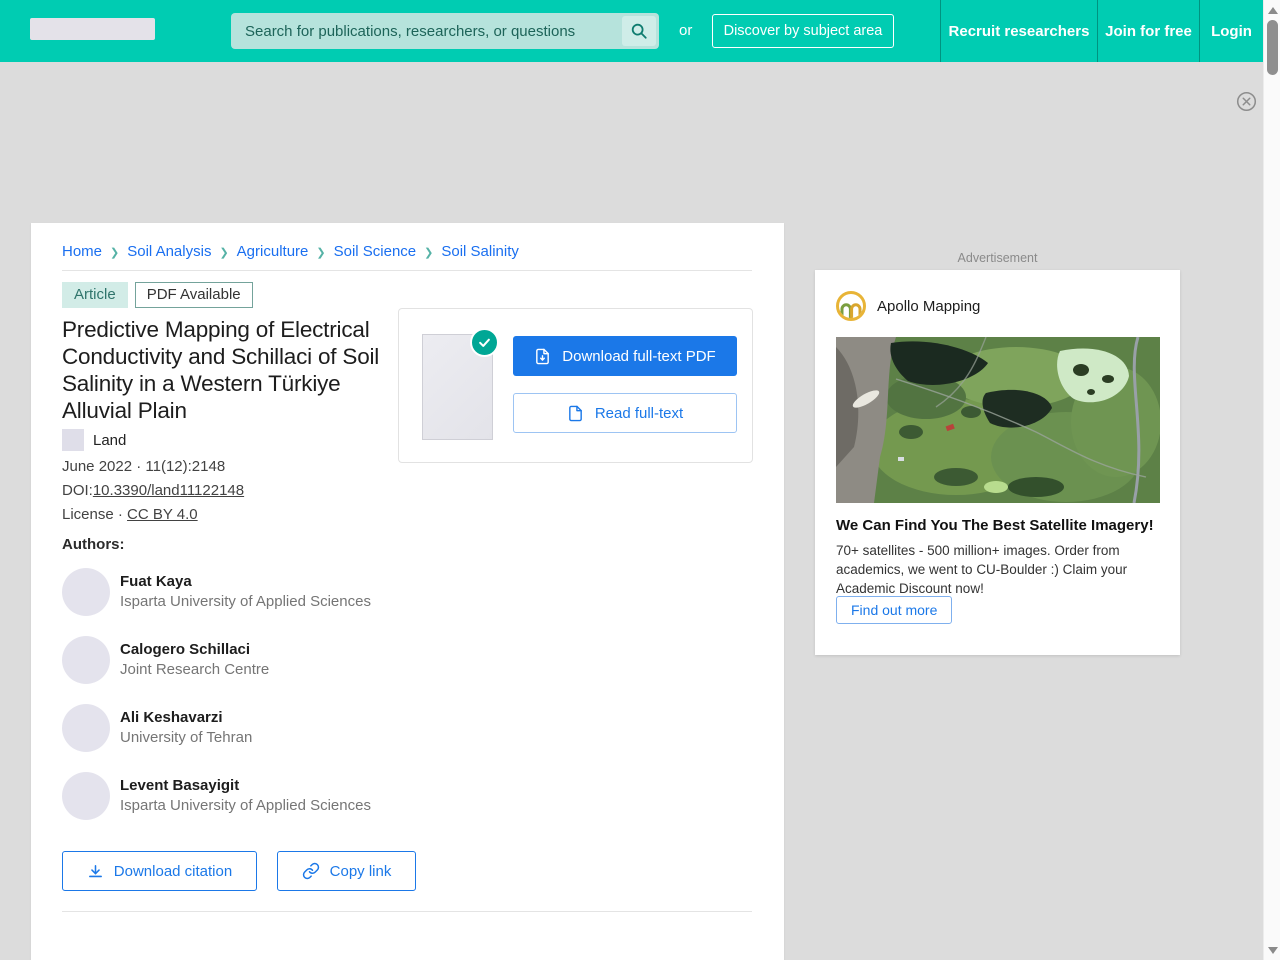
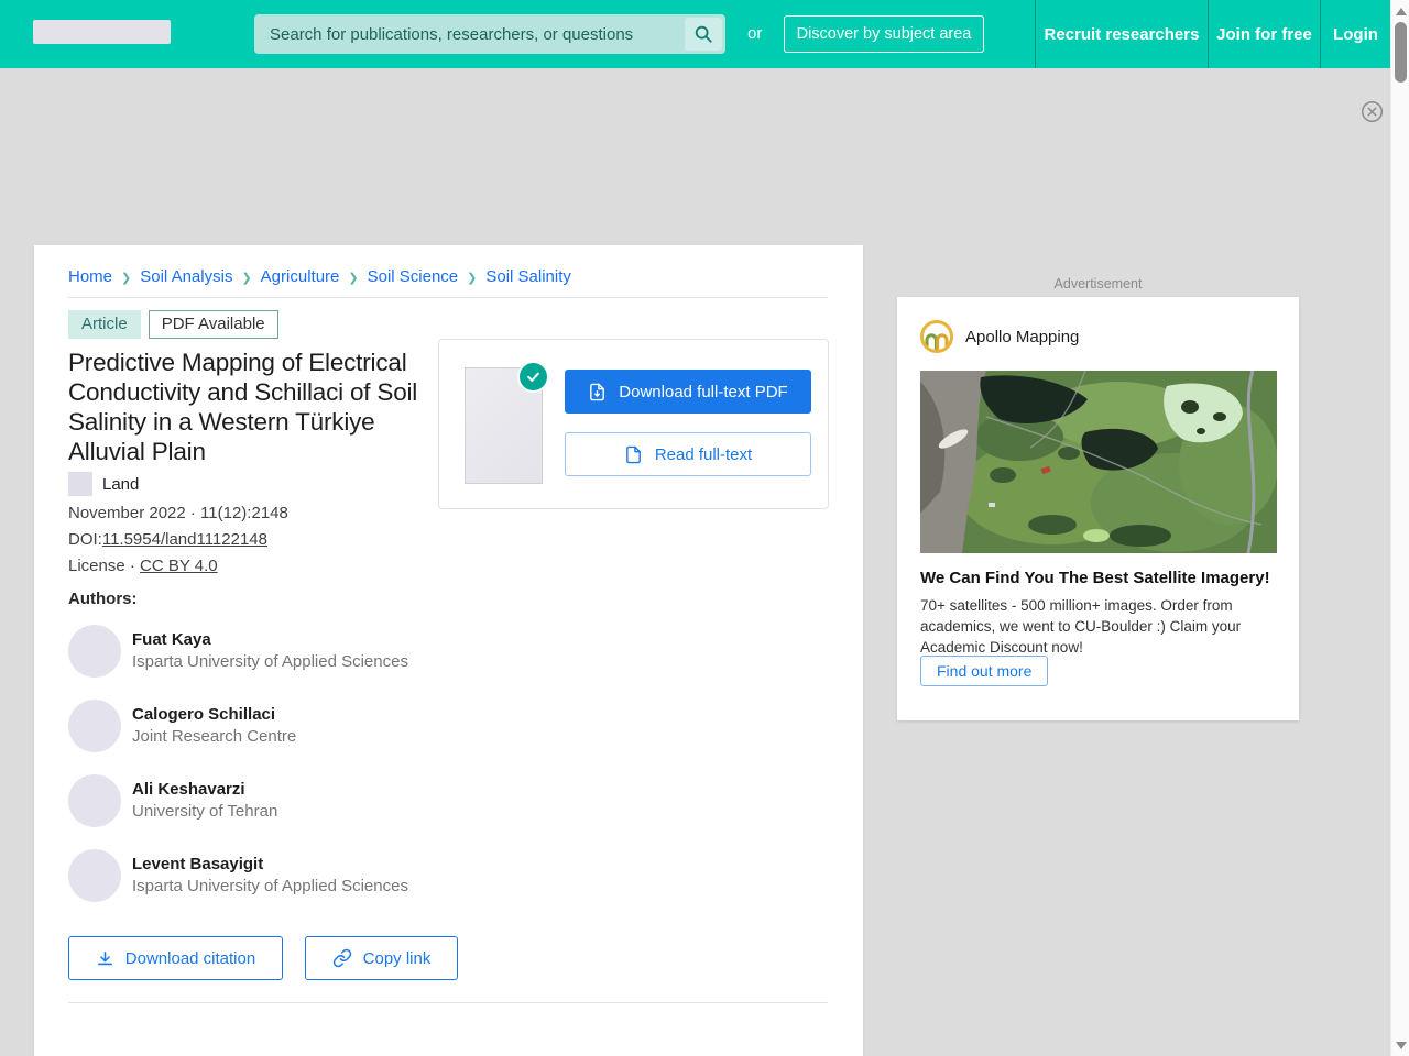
  Search for publications, researchers, or questions
  or
  Discover by subject area
  Recruit researchers
  Join for free
  Login
  Home
  ❯
  Soil Analysis
  ❯
  Agriculture
  ❯
  Soil Science
  ❯
  Soil Salinity
  Article
  PDF Available
  Predictive Mapping of Electrical Conductivity and Schillaci of Soil Salinity in a Western Türkiye Alluvial Plain
  Land
- June 2022 · 11(12):2148
+ November 2022 · 11(12):2148
- DOI:10.3390/land11122148
+ DOI:11.5954/land11122148
  License · CC BY 4.0
  Authors:
  Fuat Kaya
  Isparta University of Applied Sciences
  Calogero Schillaci
  Joint Research Centre
  Ali Keshavarzi
  University of Tehran
  Levent Basayigit
  Isparta University of Applied Sciences
  Download citation
  Copy link
  Download full-text PDF
  Read full-text
  Advertisement
  Apollo Mapping
  We Can Find You The Best Satellite Imagery!
  70+ satellites - 500 million+ images. Order from academics, we went to CU-Boulder :) Claim your Academic Discount now!
  Find out more
